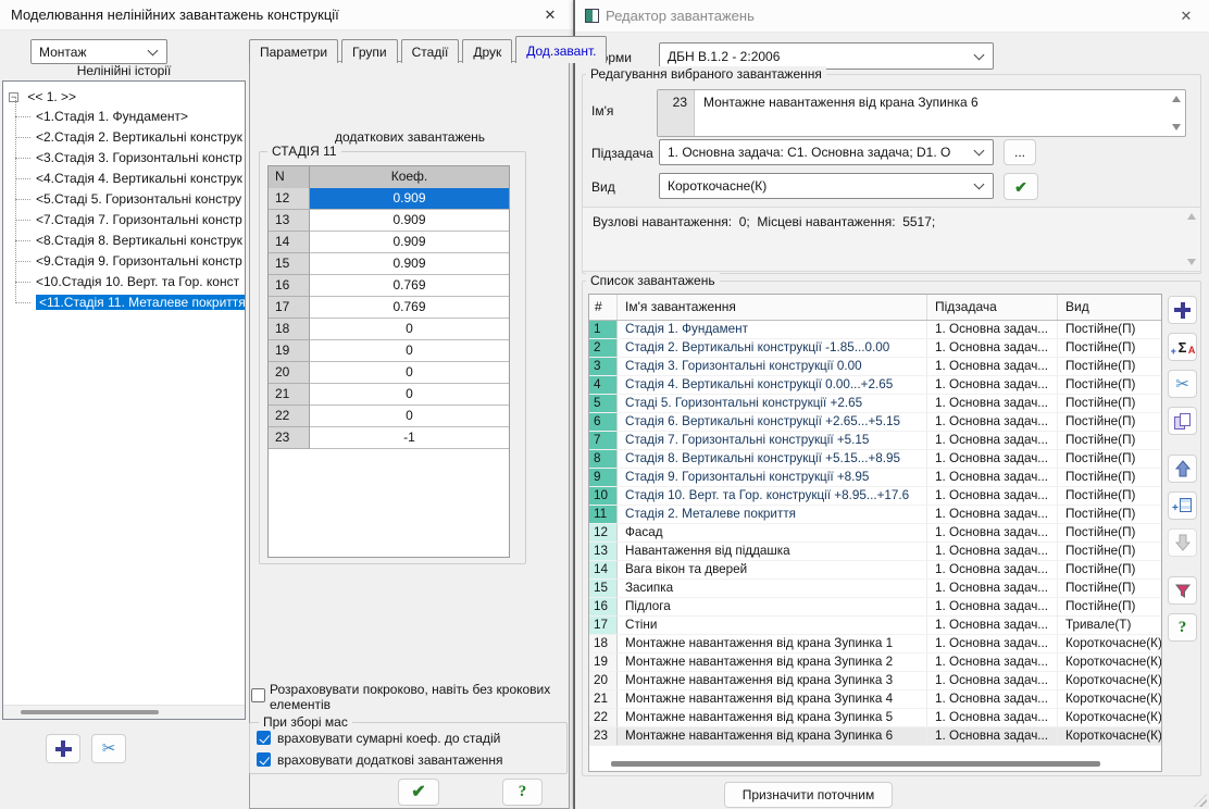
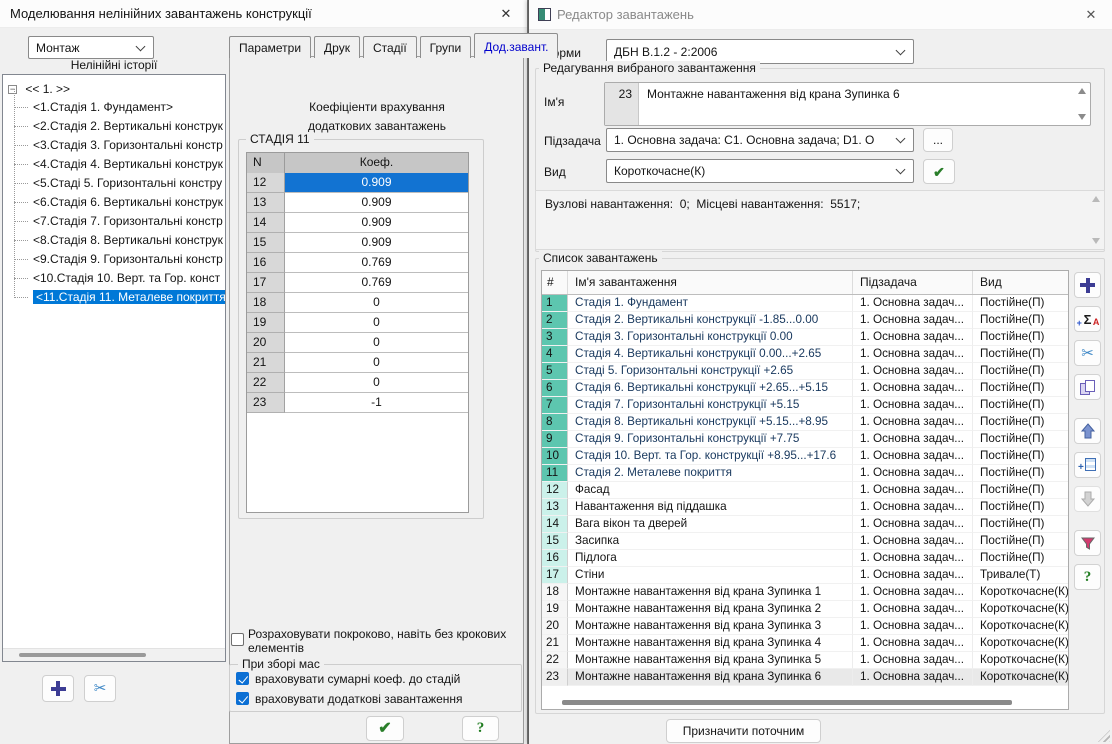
  Моделювання нелінійних завантажень конструкції
  ✕
  Монтаж
  Нелінійні історії
  − << 1. >>
  <1.Стадія 1. Фундамент>
  <2.Стадія 2. Вертикальні конструк
  <3.Стадія 3. Горизонтальні констр
  <4.Стадія 4. Вертикальні конструк
  <5.Стаді 5. Горизонтальні констру
+ <6.Стадія 6. Вертикальні конструк
  <7.Стадія 7. Горизонтальні констр
  <8.Стадія 8. Вертикальні конструк
  <9.Стадія 9. Горизонтальні констр
  <10.Стадія 10. Верт. та Гор. конст
  <11.Стадія 11. Металеве покриття
  ✂
  Параметри
- Групи
+ Друк
  Стадії
- Друк
+ Групи
  Дод.завант.
+ Коефіціенти врахування
  додаткових завантажень
  СТАДІЯ 11
  Коеф.
  12
  0.909
  13
  0.909
  14
  0.909
  15
  0.909
  16
  0.769
  17
  0.769
  18
  0
  19
  0
  20
  0
  21
  0
  22
  0
  23
  -1
  Розраховувати покроково, навіть без крокових елементів
  При зборі мас
  враховувати сумарні коеф. до стадій
  враховувати додаткові завантаження
  ✔
  ?
  Редактор завантажень
  ✕
  ДБН В.1.2 - 2:2006
  Редагування вибраного завантаження
  Ім'я
  23
  Монтажне навантаження від крана Зупинка 6
  Підзадача
  1. Основна задача: C1. Основна задача; D1. О
  ...
  Вид
  Короткочасне(К)
  ✔
  Вузлові навантаження: 0; Місцеві навантаження: 5517;
  Список завантажень
  #
  Ім'я завантаження
  Підзадача
  Вид
  1
  Стадія 1. Фундамент
  1. Основна задач...
  Постійне(П)
  2
  Стадія 2. Вертикальні конструкції -1.85...0.00
  1. Основна задач...
  Постійне(П)
  3
  Стадія 3. Горизонтальні конструкції 0.00
  1. Основна задач...
  Постійне(П)
  4
  Стадія 4. Вертикальні конструкції 0.00...+2.65
  1. Основна задач...
  Постійне(П)
  5
  Стаді 5. Горизонтальні конструкції +2.65
  1. Основна задач...
  Постійне(П)
  6
  Стадія 6. Вертикальні конструкції +2.65...+5.15
  1. Основна задач...
  Постійне(П)
  7
  Стадія 7. Горизонтальні конструкції +5.15
  1. Основна задач...
  Постійне(П)
  8
  Стадія 8. Вертикальні конструкції +5.15...+8.95
  1. Основна задач...
  Постійне(П)
  9
- Стадія 9. Горизонтальні конструкції +8.95
+ Стадія 9. Горизонтальні конструкції +7.75
  1. Основна задач...
  Постійне(П)
  10
  Стадія 10. Верт. та Гор. конструкції +8.95...+17.6
  1. Основна задач...
  Постійне(П)
  11
  Стадія 2. Металеве покриття
  1. Основна задач...
  Постійне(П)
  12
  Фасад
  1. Основна задач...
  Постійне(П)
  13
  Навантаження від піддашка
  1. Основна задач...
  Постійне(П)
  14
  Вага вікон та дверей
  1. Основна задач...
  Постійне(П)
  15
  Засипка
  1. Основна задач...
  Постійне(П)
  16
  Підлога
  1. Основна задач...
  Постійне(П)
  17
  Стіни
  1. Основна задач...
  Тривале(Т)
  18
  Монтажне навантаження від крана Зупинка 1
  1. Основна задач...
  Короткочасне(К)
  19
  Монтажне навантаження від крана Зупинка 2
  1. Основна задач...
  Короткочасне(К)
  20
  Монтажне навантаження від крана Зупинка 3
  1. Основна задач...
  Короткочасне(К)
  21
  Монтажне навантаження від крана Зупинка 4
  1. Основна задач...
  Короткочасне(К)
  22
  Монтажне навантаження від крана Зупинка 5
  1. Основна задач...
  Короткочасне(К)
  23
  Монтажне навантаження від крана Зупинка 6
  1. Основна задач...
  Короткочасне(К)
  Σ
  A
  +
  ✂
  +
  ?
  Призначити поточним
